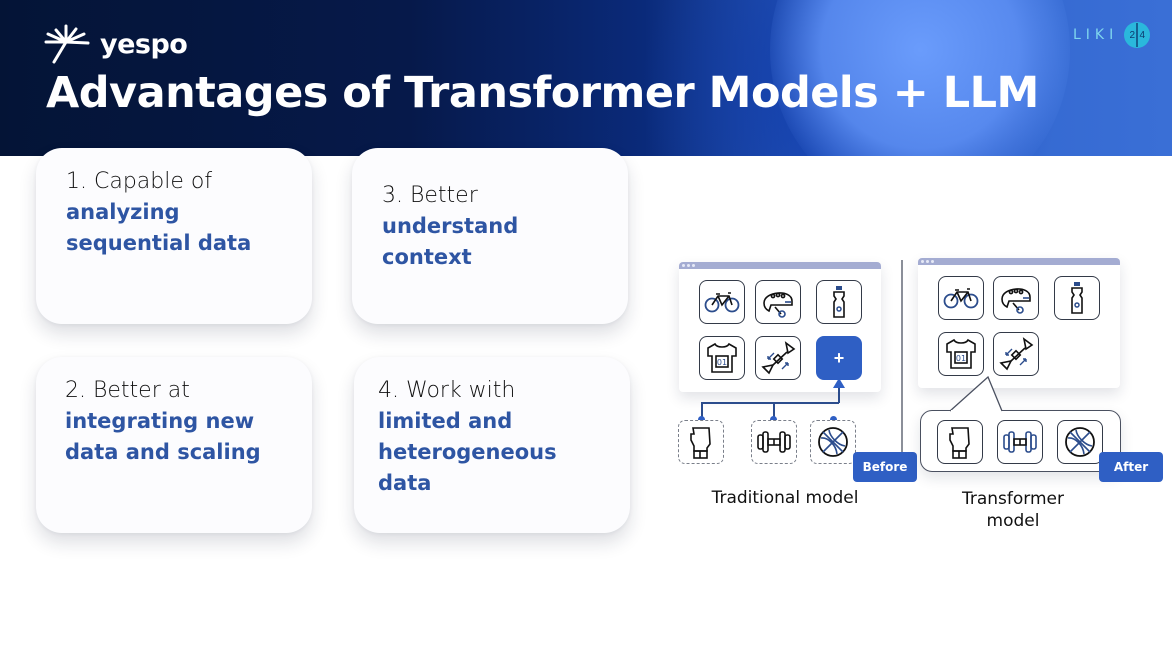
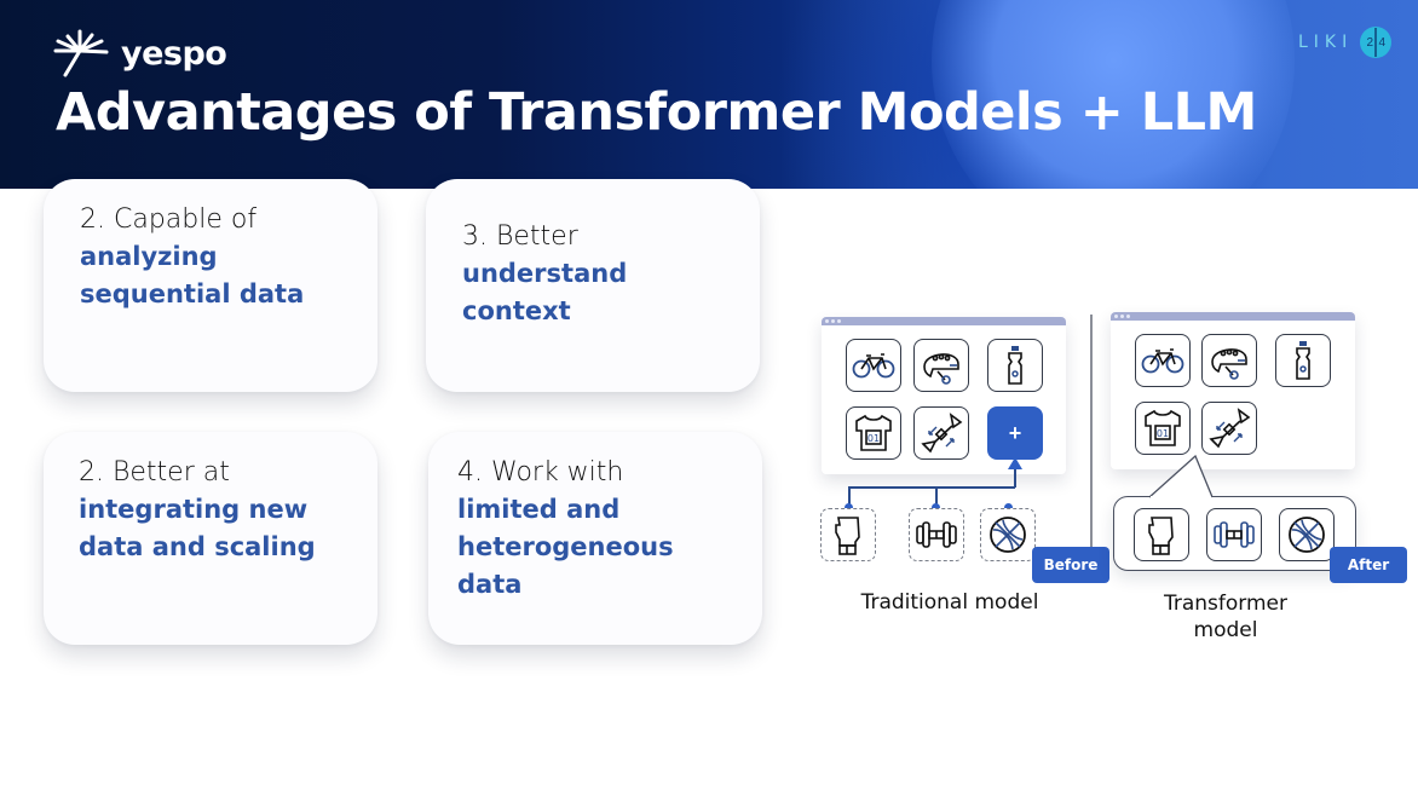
  yespo
  Advantages of Transformer Models + LLM
  LIKI
  2
  4
- 1. Capable of
+ 2. Capable of
  analyzing
  sequential data
  3. Better
  understand
  context
  2. Better at
  integrating new
  data and scaling
  4. Work with
  limited and
  heterogeneous
  data
  01
  +
  Before
  Traditional model
  01
  After
  Transformer
  model
